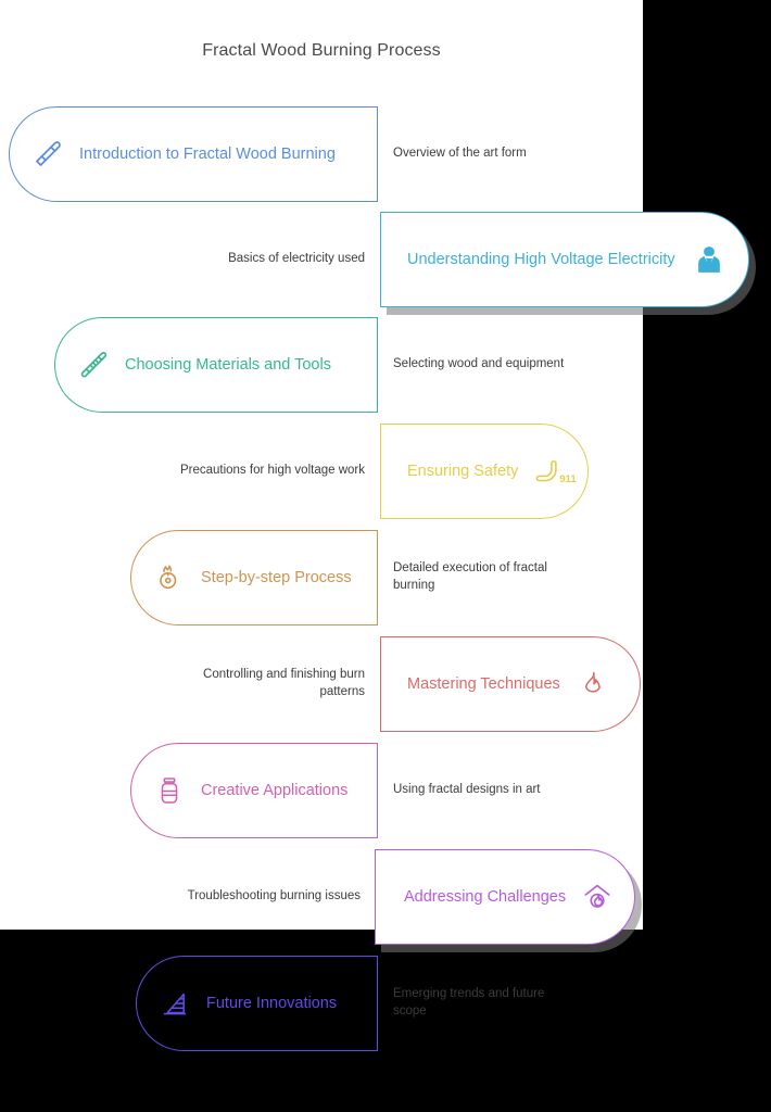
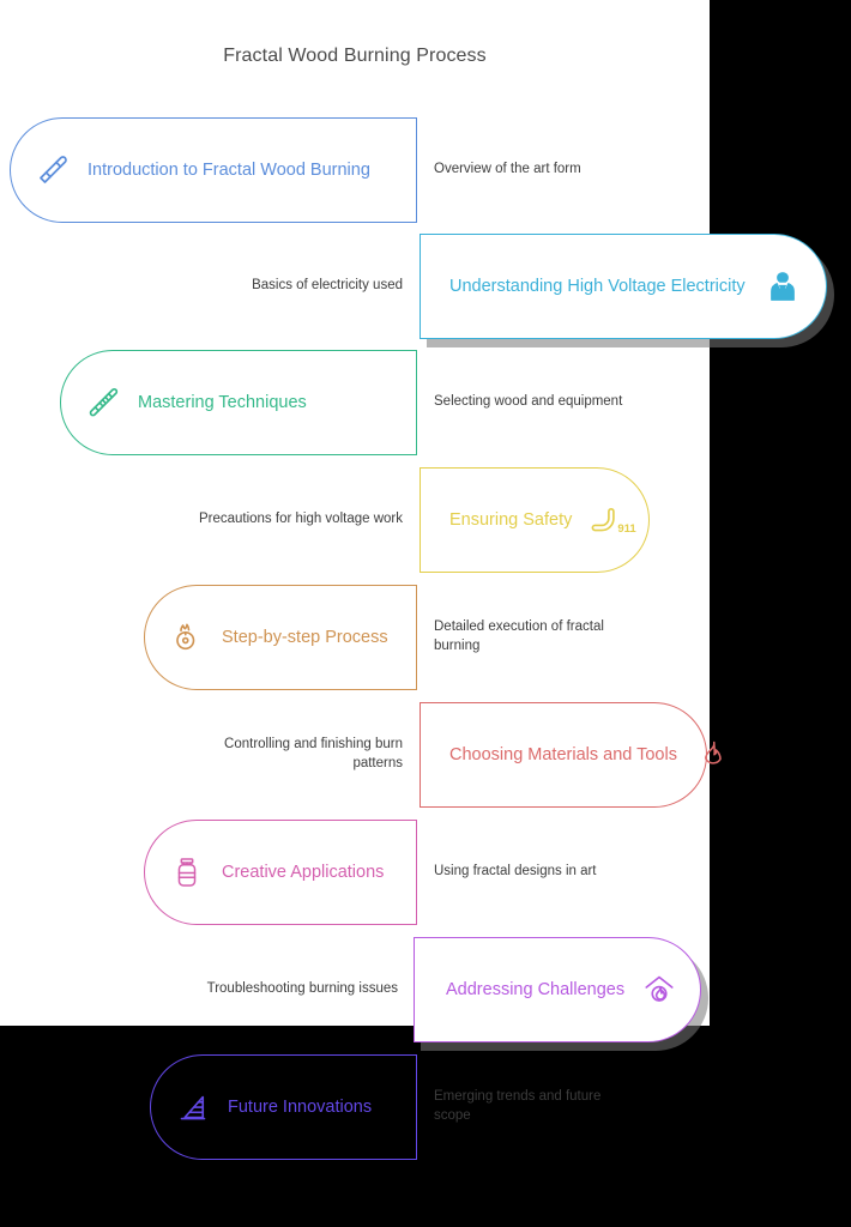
  Fractal Wood Burning Process
  Introduction to Fractal Wood Burning
  Overview of the art form
  Understanding High Voltage Electricity
  Basics of electricity used
- Choosing Materials and Tools
+ Mastering Techniques
  Selecting wood and equipment
  Ensuring Safety
  911
  Precautions for high voltage work
  Step-by-step Process
  Detailed execution of fractal burning
- Mastering Techniques
+ Choosing Materials and Tools
  Controlling and finishing burn patterns
  Creative Applications
  Using fractal designs in art
  Addressing Challenges
  Troubleshooting burning issues
  Future Innovations
  Emerging trends and future scope
